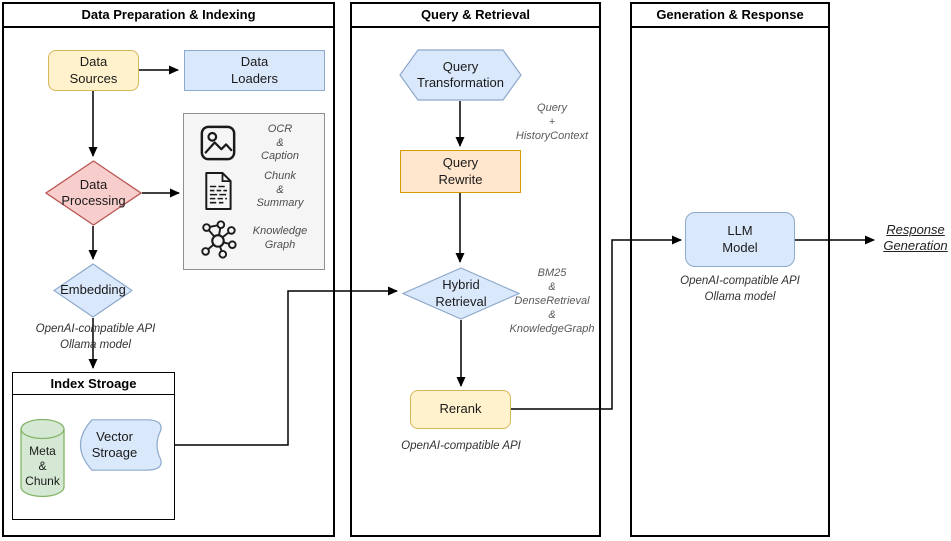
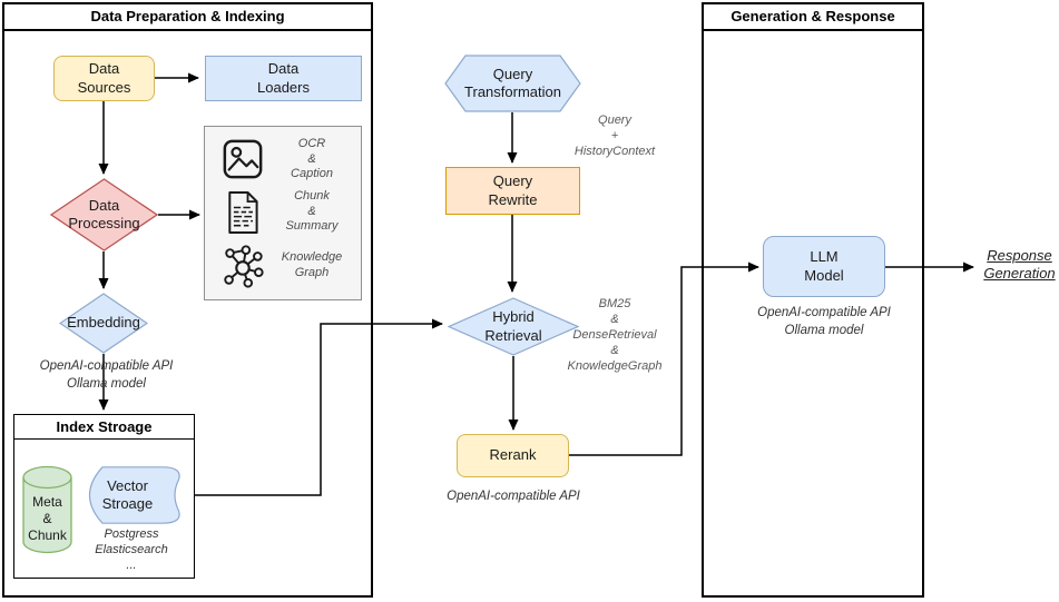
  Data Preparation & Indexing
- Query & Retrieval
  Generation & Response
  Data
  Sources
  Data
  Loaders
  Data
  Processing
  OCR
  &
  Caption
  Chunk
  &
  Summary
  Knowledge
  Graph
  Embedding
  OpenAI-compatible API
  Ollama model
  Index Stroage
  Meta
  &
  Chunk
  Vector
  Stroage
+ Postgress
+ Elasticsearch
+ ...
  Query
  Transformation
  Query
  +
  HistoryContext
  Query
  Rewrite
  Hybrid
  Retrieval
  BM25
  &
  DenseRetrieval
  &
  KnowledgeGraph
  Rerank
  OpenAI-compatible API
  LLM
  Model
  OpenAI-compatible API
  Ollama model
  Response
  Generation
